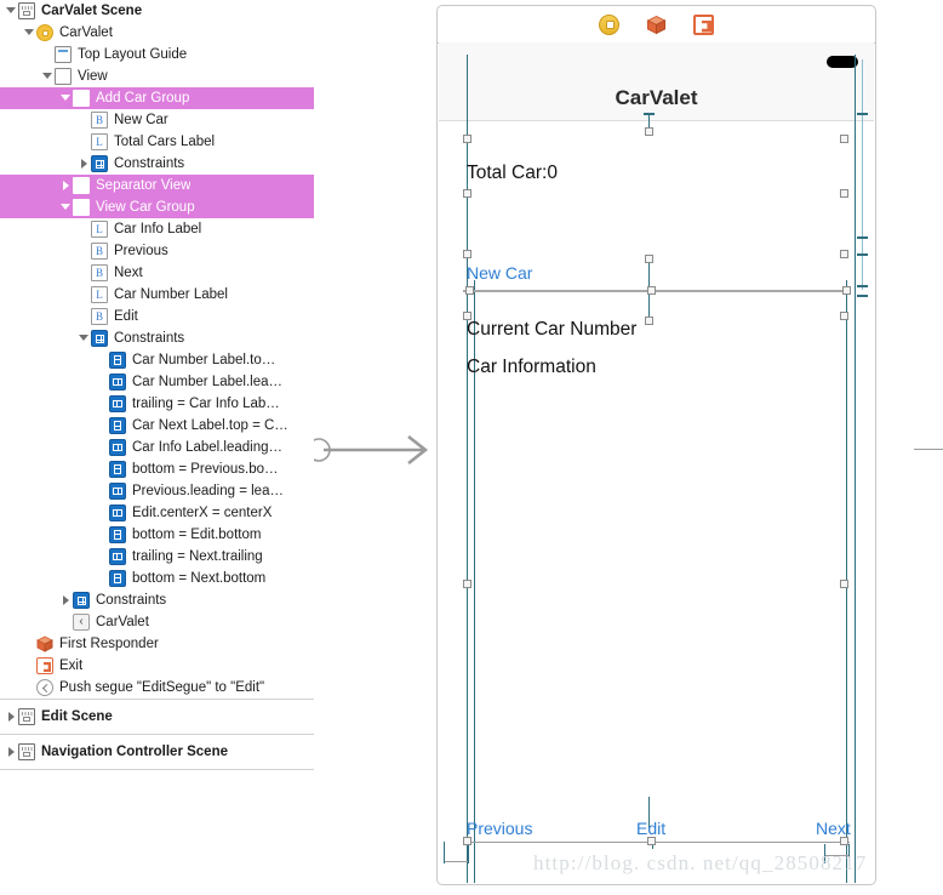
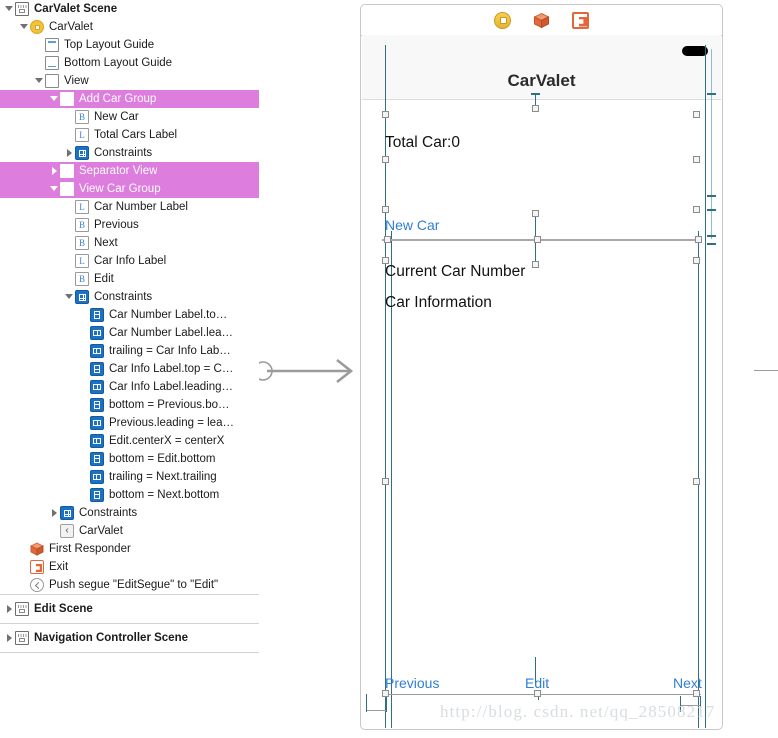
  CarValet Scene
  CarValet
  Top Layout Guide
+ Bottom Layout Guide
  View
  Add Car Group
  B
  New Car
  L
  Total Cars Label
  Constraints
  Separator View
  View Car Group
  L
- Car Info Label
+ Car Number Label
  B
  Previous
  B
  Next
  L
- Car Number Label
+ Car Info Label
  B
  Edit
  Constraints
  Car Number Label.to…
  Car Number Label.lea…
  trailing = Car Info Lab…
- Car Next Label.top = C…
+ Car Info Label.top = C…
  Car Info Label.leading…
  bottom = Previous.bo…
  Previous.leading = lea…
  Edit.centerX = centerX
  bottom = Edit.bottom
  trailing = Next.trailing
  bottom = Next.bottom
  Constraints
  ‹
  CarValet
  First Responder
  Exit
  Push segue "EditSegue" to "Edit"
  Edit Scene
  Navigation Controller Scene
  CarValet
  Total Car:0
  New Car
  Current Car Number
  Car Information
  Previous
  Edit
  Next
  http://blog. csdn. net/qq_28508217
